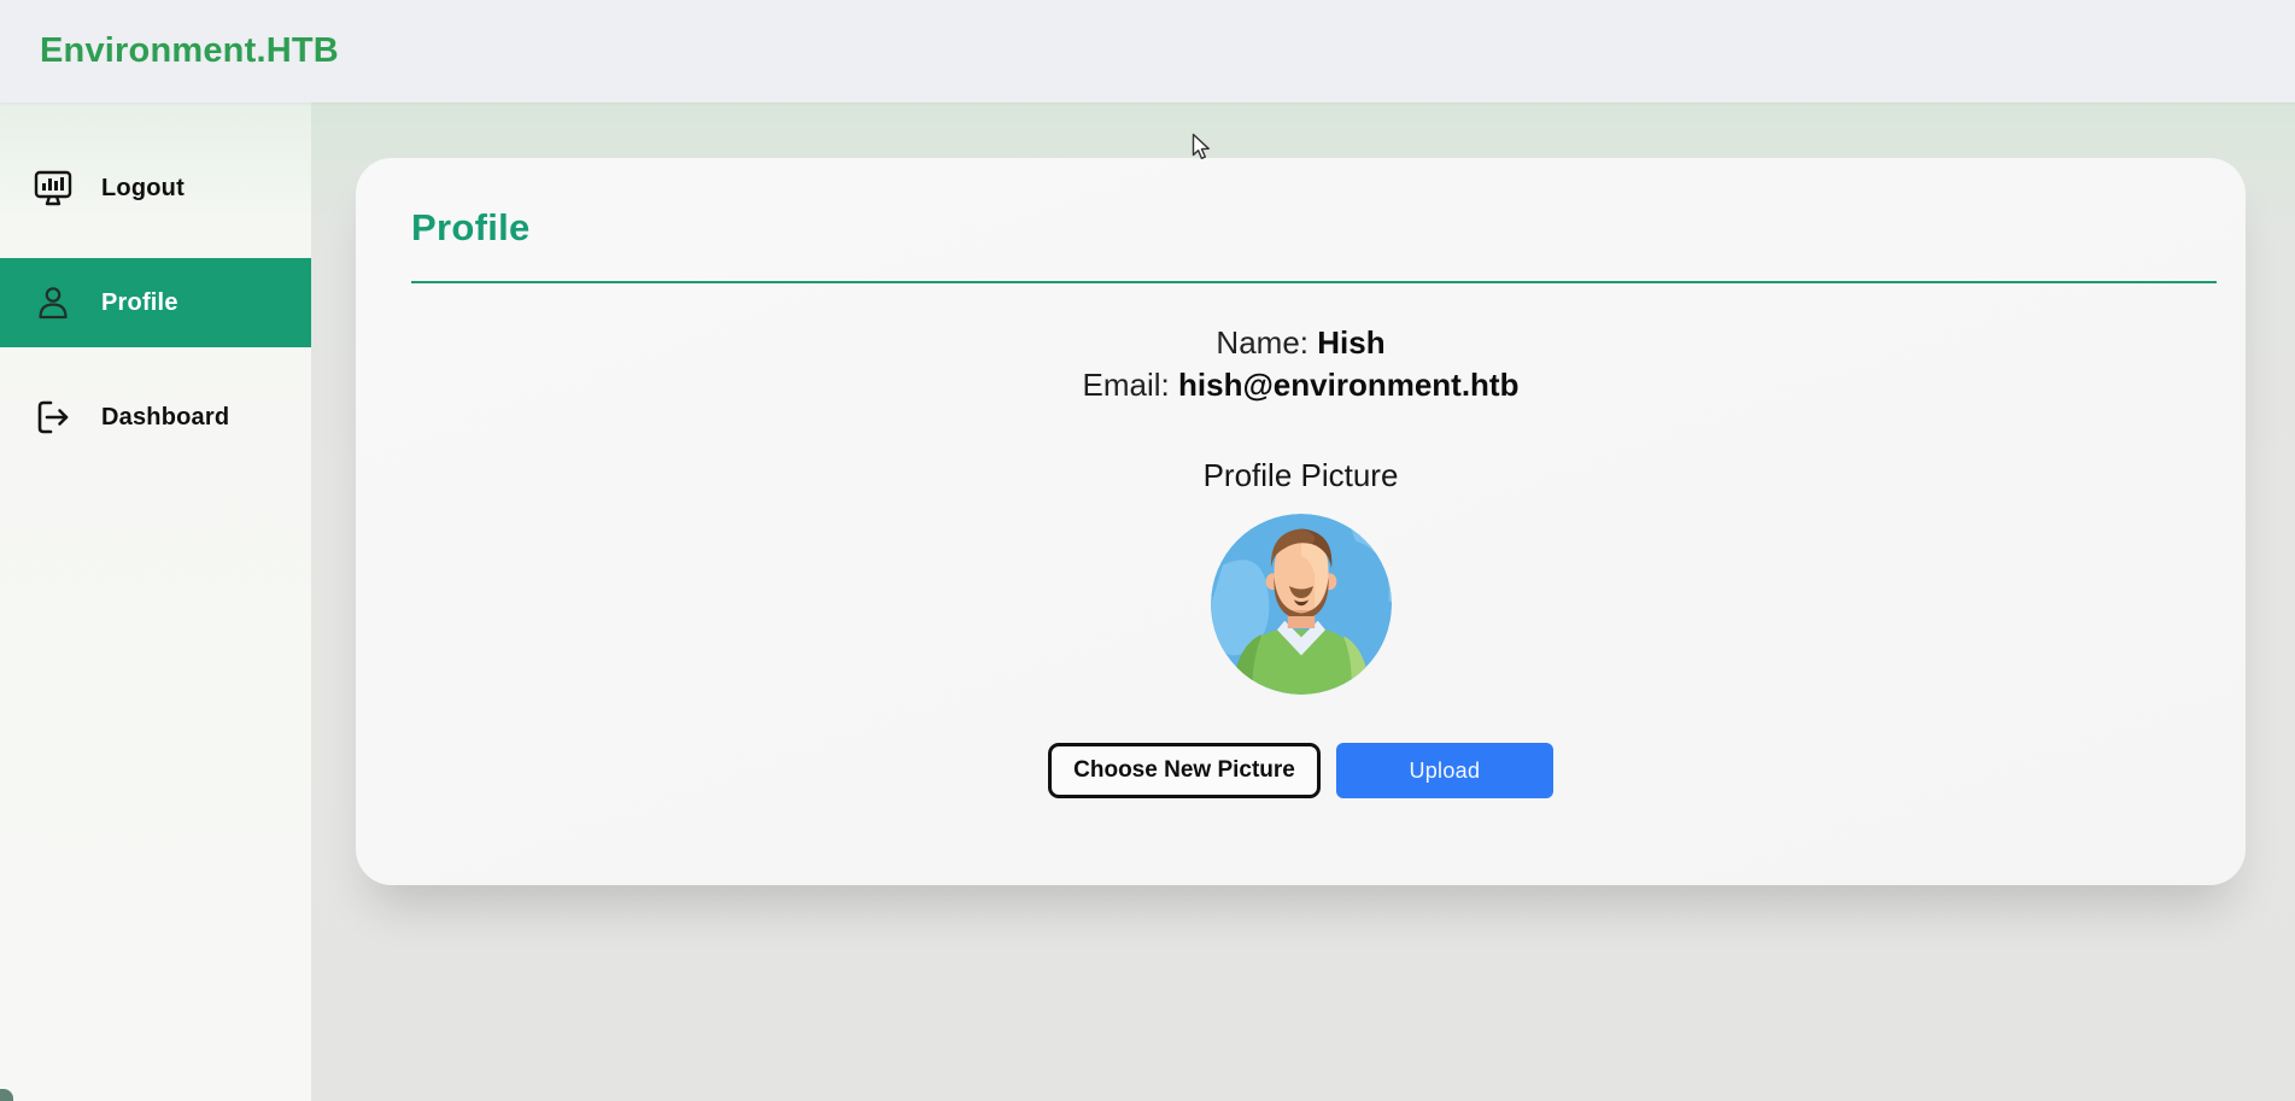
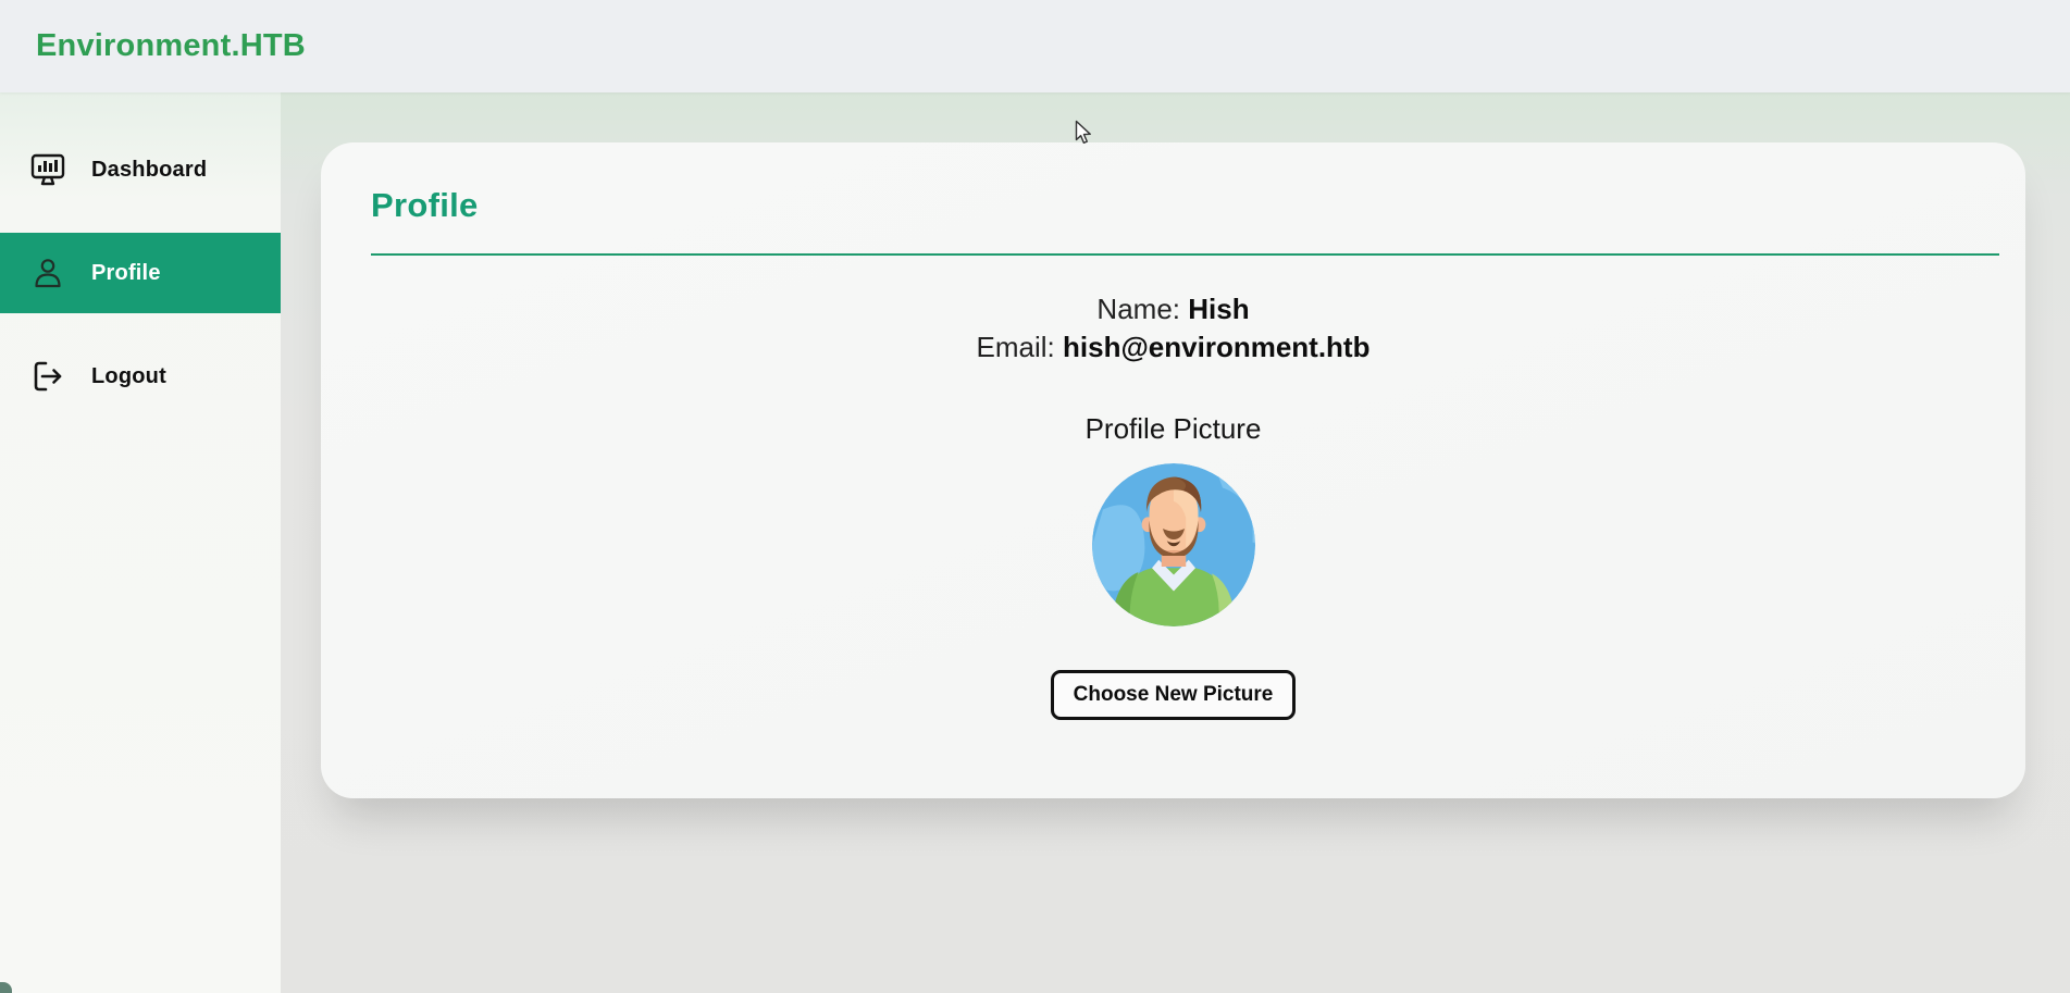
  Environment.HTB
- Logout
+ Dashboard
  Profile
- Dashboard
+ Logout
  Profile
  Name: Hish
  Email: hish@environment.htb
  Profile Picture
  Choose New Picture
- Upload
